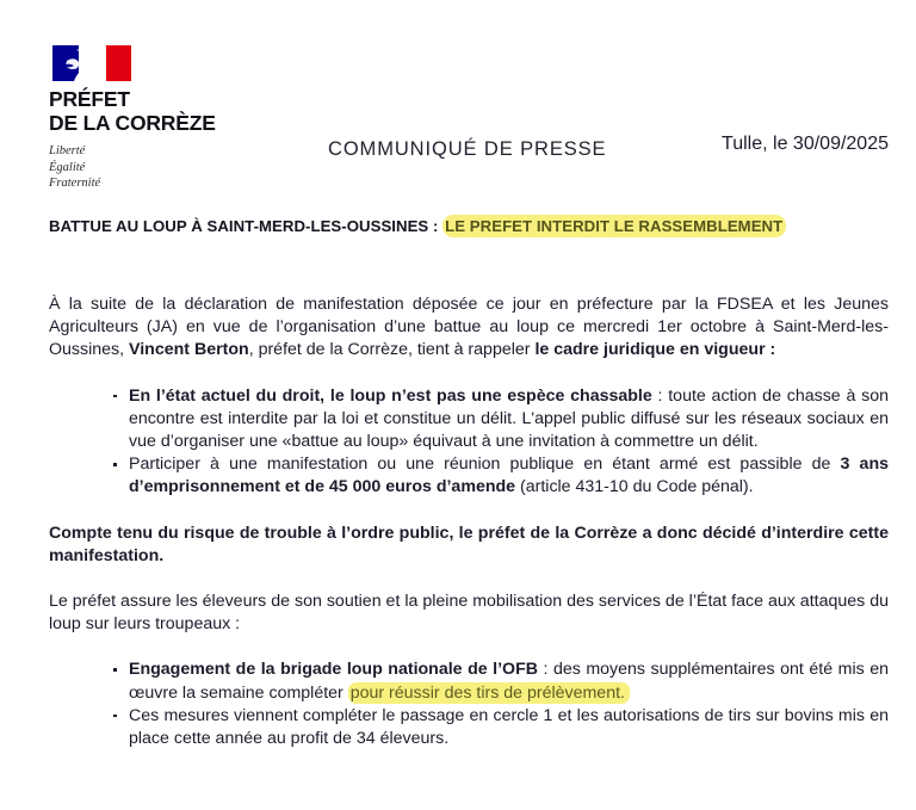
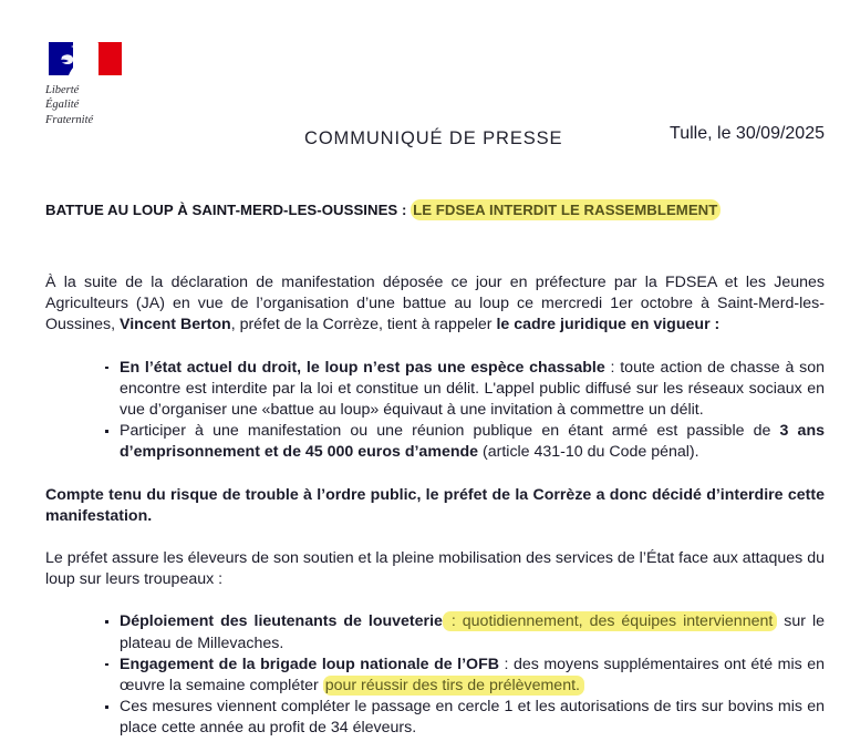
- PRÉFET
- DE LA CORRÈZE
  Liberté
  Égalité
  Fraternité
  COMMUNIQUÉ DE PRESSE
  Tulle, le 30/09/2025
- BATTUE AU LOUP À SAINT-MERD-LES-OUSSINES : LE PREFET INTERDIT LE RASSEMBLEMENT
+ BATTUE AU LOUP À SAINT-MERD-LES-OUSSINES : LE FDSEA INTERDIT LE RASSEMBLEMENT
  À la suite de la déclaration de manifestation déposée ce jour en préfecture par la FDSEA et les Jeunes Agriculteurs (JA) en vue de l’organisation d’une battue au loup ce mercredi 1er octobre à Saint-Merd-les-Oussines, Vincent Berton, préfet de la Corrèze, tient à rappeler le cadre juridique en vigueur :
  En l’état actuel du droit, le loup n’est pas une espèce chassable : toute action de chasse à son encontre est interdite par la loi et constitue un délit. L'appel public diffusé sur les réseaux sociaux en vue d’organiser une «battue au loup» équivaut à une invitation à commettre un délit.
  Participer à une manifestation ou une réunion publique en étant armé est passible de 3 ans d’emprisonnement et de 45 000 euros d’amende (article 431-10 du Code pénal).
  Compte tenu du risque de trouble à l’ordre public, le préfet de la Corrèze a donc décidé d’interdire cette manifestation.
  Le préfet assure les éleveurs de son soutien et la pleine mobilisation des services de l’État face aux attaques du loup sur leurs troupeaux :
+ Déploiement des lieutenants de louveterie : quotidiennement, des équipes interviennent sur le plateau de Millevaches.
  Engagement de la brigade loup nationale de l’OFB : des moyens supplémentaires ont été mis en œuvre la semaine compléter pour réussir des tirs de prélèvement.
  Ces mesures viennent compléter le passage en cercle 1 et les autorisations de tirs sur bovins mis en place cette année au profit de 34 éleveurs.
